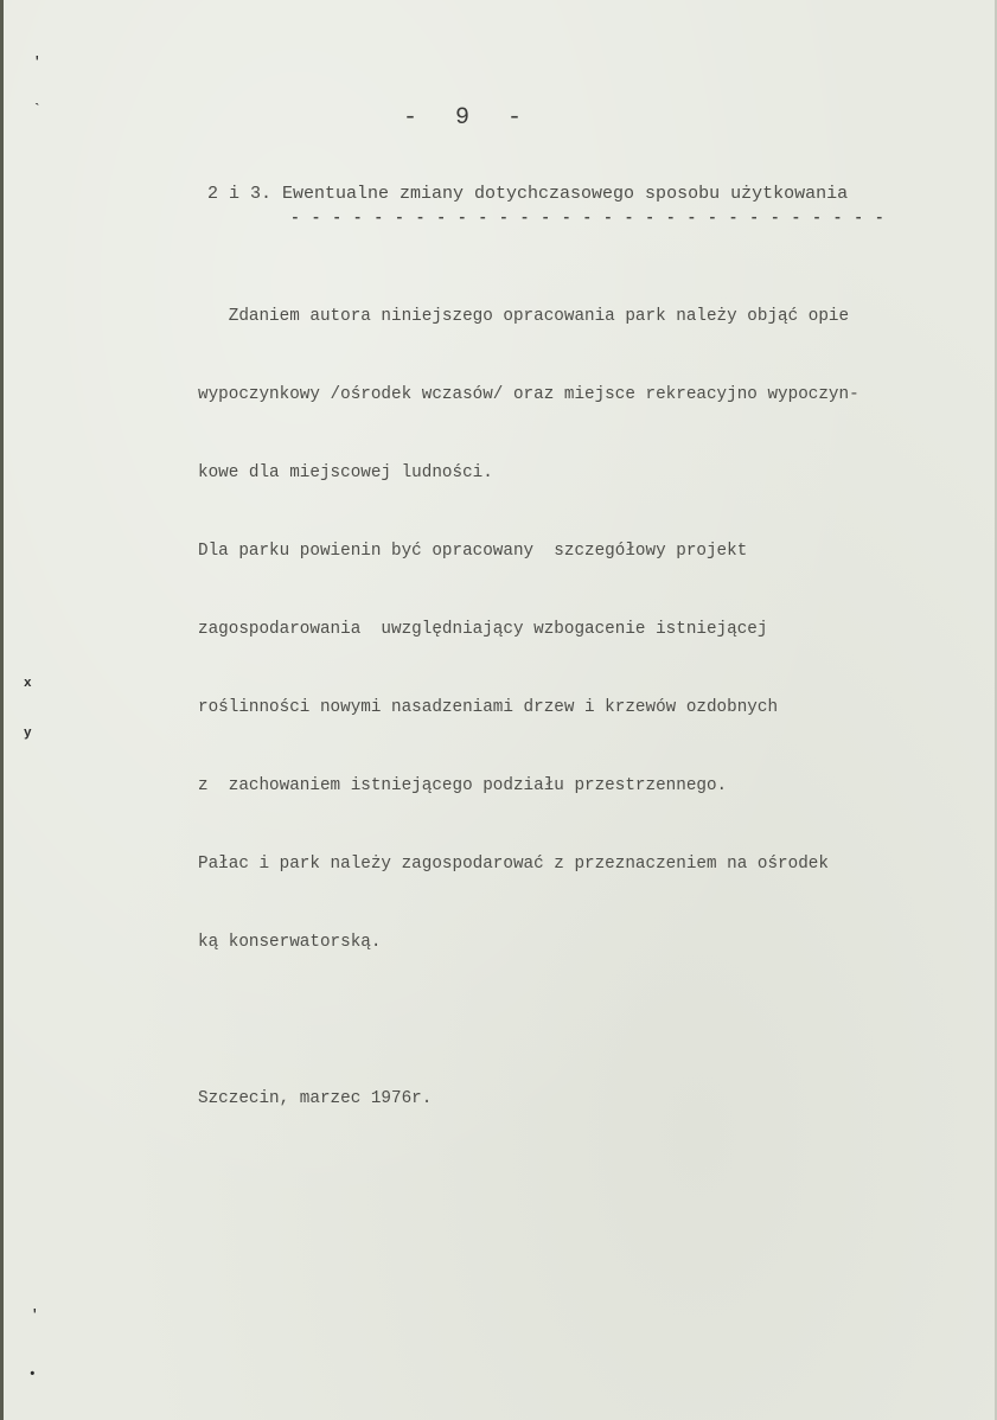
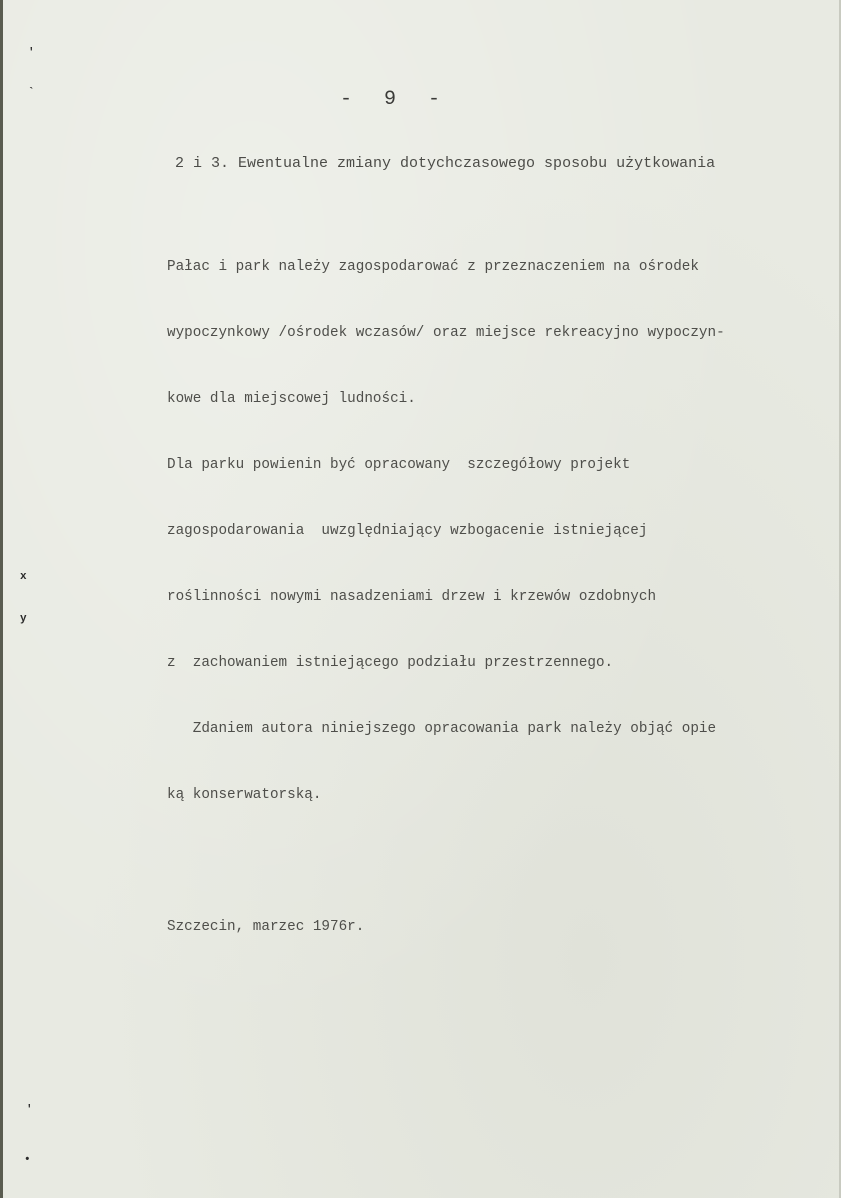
  '
  `
  x
  y
  '
  •
  - 9 -
  2 i 3. Ewentualne zmiany dotychczasowego sposobu użytkowania
- - - - - - - - - - - - - - - - - - - - - - - - - - - - - -
- Zdaniem autora niniejszego opracowania park należy objąć opie
+ Pałac i park należy zagospodarować z przeznaczeniem na ośrodek
  wypoczynkowy /ośrodek wczasów/ oraz miejsce rekreacyjno wypoczyn-
  kowe dla miejscowej ludności.
  Dla parku powienin być opracowany szczegółowy projekt
  zagospodarowania uwzględniający wzbogacenie istniejącej
  roślinności nowymi nasadzeniami drzew i krzewów ozdobnych
  z zachowaniem istniejącego podziału przestrzennego.
- Pałac i park należy zagospodarować z przeznaczeniem na ośrodek
+ Zdaniem autora niniejszego opracowania park należy objąć opie
  ką konserwatorską.
  Szczecin, marzec 1976r.
